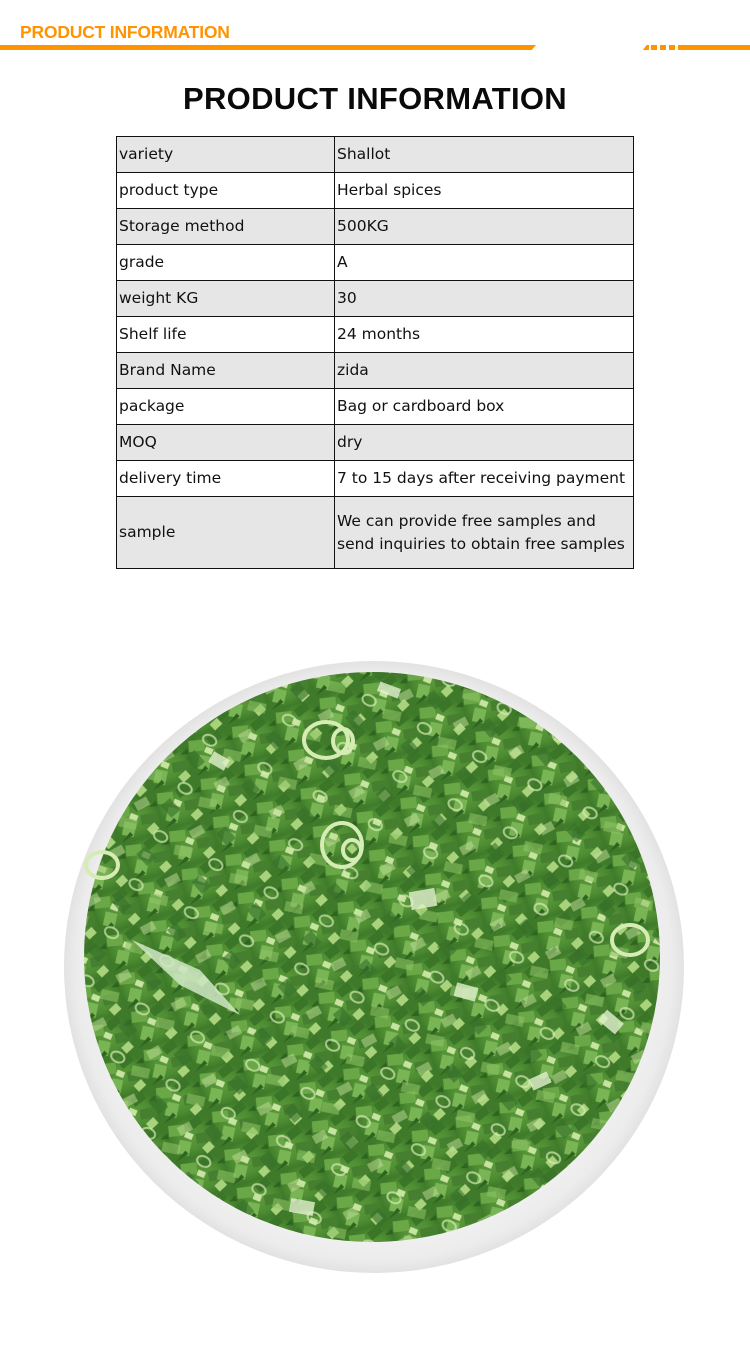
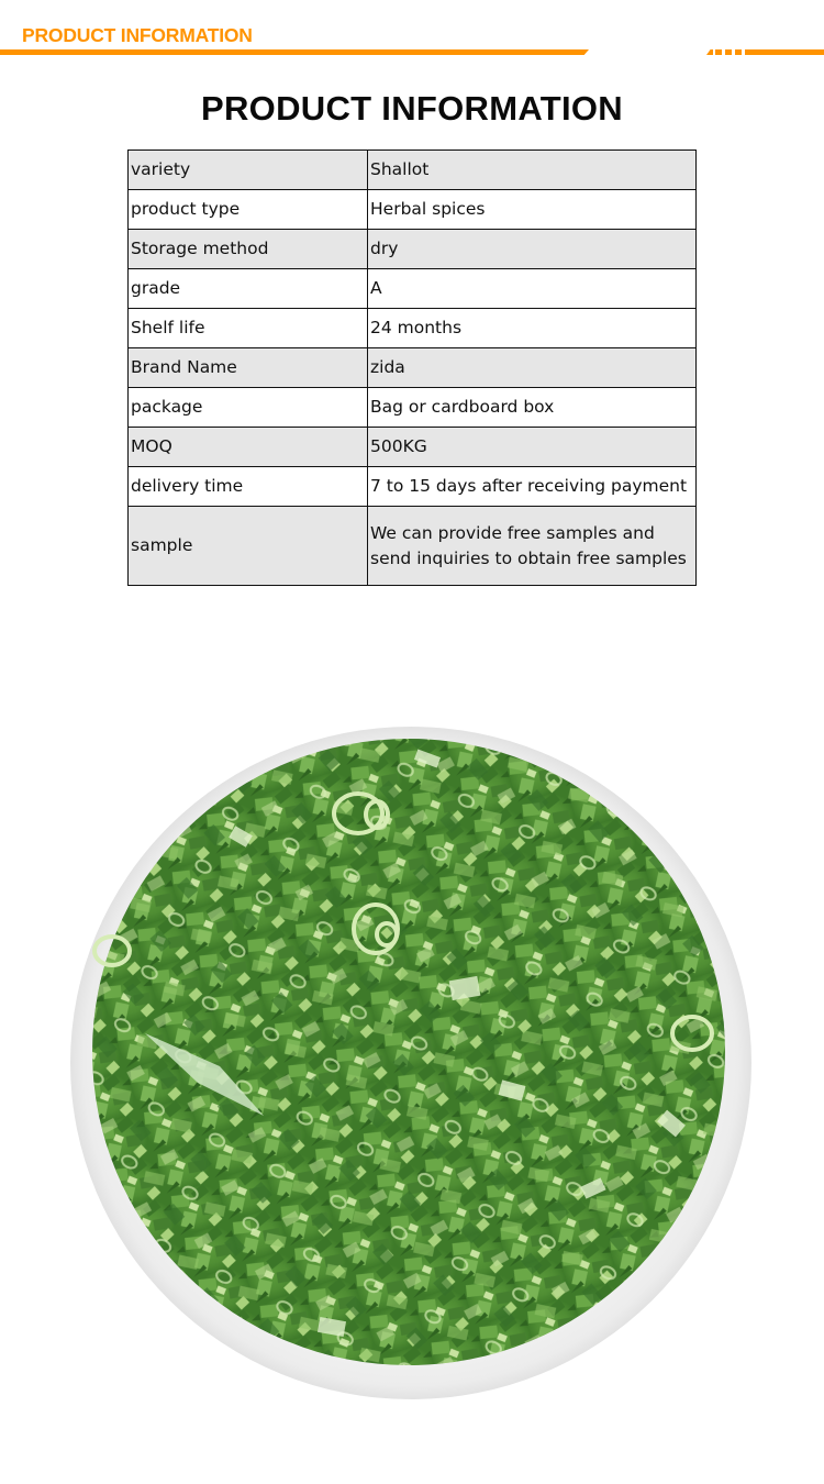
  PRODUCT INFORMATION
  PRODUCT INFORMATION
  variety	Shallot
  product type	Herbal spices
- Storage method	500KG
+ Storage method	dry
  grade	A
- weight KG	30
  Shelf life	24 months
  Brand Name	zida
  package	Bag or cardboard box
- MOQ	dry
+ MOQ	500KG
  delivery time	7 to 15 days after receiving payment
  sample	We can provide free samples and send inquiries to obtain free samples
